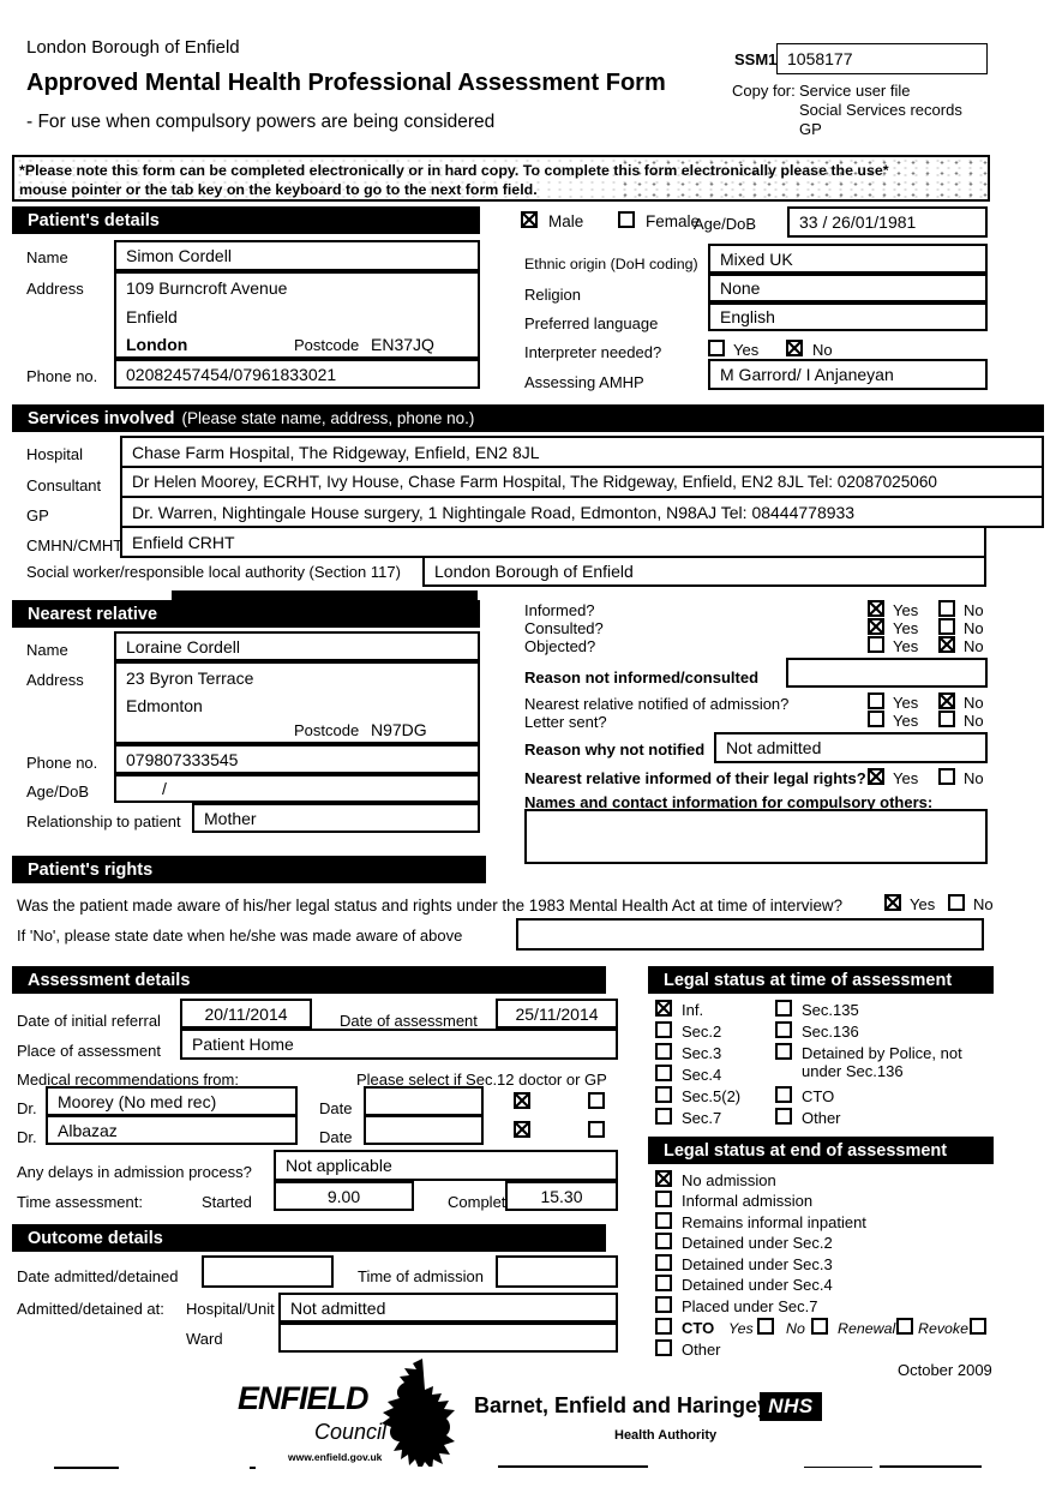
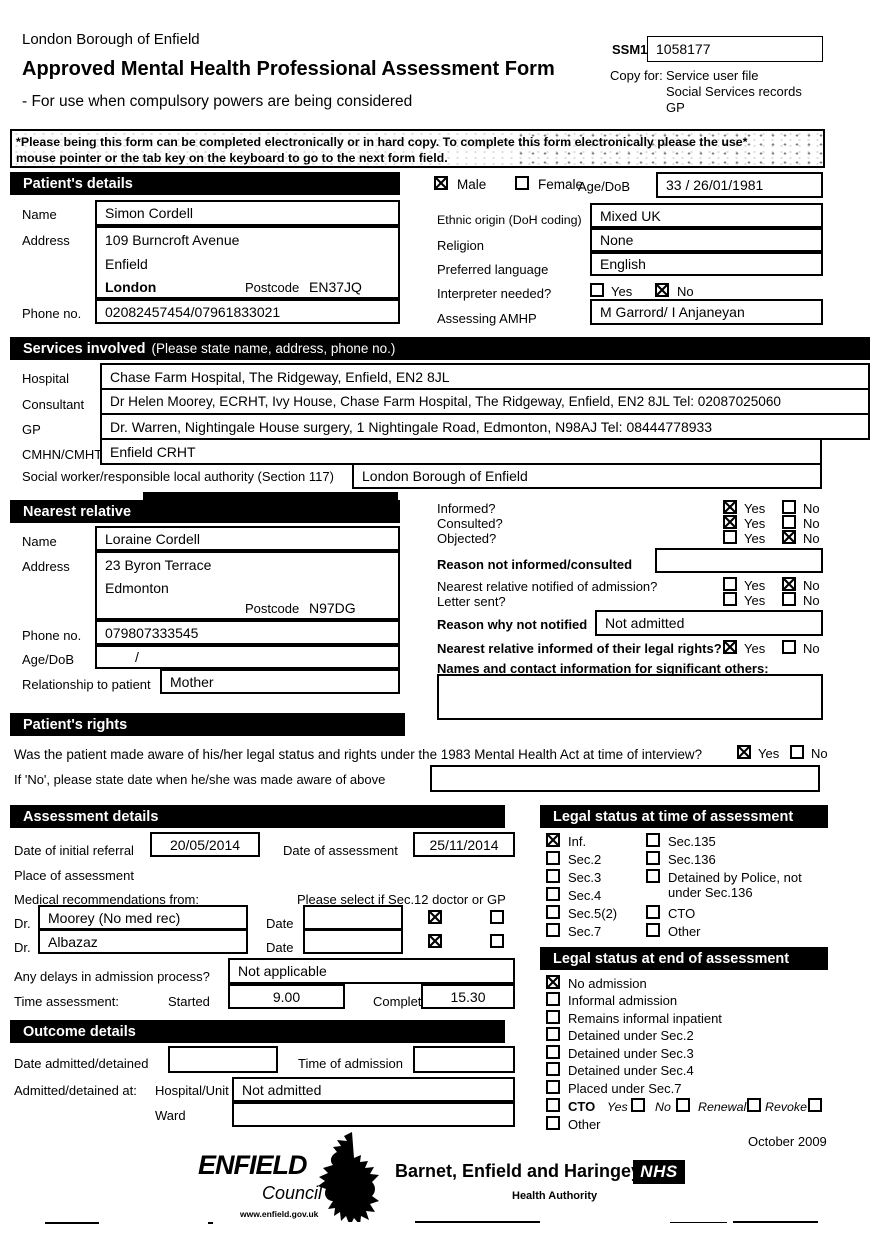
  London Borough of Enfield
  SSM1
  1058177
  Approved Mental Health Professional Assessment Form
  Copy for:
  Service user file
  Social Services records
  GP
  - For use when compulsory powers are being considered
- *Please note this form can be completed electronically or in hard copy. To complete this form electronically please the use*
+ *Please being this form can be completed electronically or in hard copy. To complete this form electronically please the use*
  mouse pointer or the tab key on the keyboard to go to the next form field.
  Patient's details
  Male
  Female
  Age/DoB
  33 / 26/01/1981
  Name
  Simon Cordell
  Address
  109 Burncroft Avenue
  Enfield
  London
  Postcode
  EN37JQ
  Phone no.
  02082457454/07961833021
  Ethnic origin (DoH coding)
  Mixed UK
  Religion
  None
  Preferred language
  English
  Interpreter needed?
  Yes
  No
  Assessing AMHP
  M Garrord/ I Anjaneyan
  Services involved
  (Please state name, address, phone no.)
  Hospital
  Chase Farm Hospital, The Ridgeway, Enfield, EN2 8JL
  Consultant
  Dr Helen Moorey, ECRHT, Ivy House, Chase Farm Hospital, The Ridgeway, Enfield, EN2 8JL Tel: 02087025060
  GP
  Dr. Warren, Nightingale House surgery, 1 Nightingale Road, Edmonton, N98AJ Tel: 08444778933
  CMHN/CMHT
  Enfield CRHT
  Social worker/responsible local authority (Section 117)
  London Borough of Enfield
  Nearest relative
  Name
  Loraine Cordell
  Address
  23 Byron Terrace
  Edmonton
  Postcode
  N97DG
  Phone no.
  079807333545
  Age/DoB
  /
  Relationship to patient
  Mother
  Informed?
  Yes
  No
  Consulted?
  Yes
  No
  Objected?
  Yes
  No
  Reason not informed/consulted
  Nearest relative notified of admission?
  Yes
  No
  Letter sent?
  Yes
  No
  Reason why not notified
  Not admitted
  Nearest relative informed of their legal rights?
  Yes
  No
- Names and contact information for compulsory others:
+ Names and contact information for significant others:
  Patient's rights
  Was the patient made aware of his/her legal status and rights under the 1983 Mental Health Act at time of interview?
  Yes
  No
  If 'No', please state date when he/she was made aware of above
  Assessment details
  Date of initial referral
- 20/11/2014
+ 20/05/2014
  Date of assessment
  25/11/2014
  Place of assessment
- Patient Home
  Medical recommendations from:
  Please select if Sec.12 doctor or GP
  Dr.
  Moorey (No med rec)
  Date
  Dr.
  Albazaz
  Date
  Any delays in admission process?
  Not applicable
  Time assessment:
  Started
  9.00
  Complet
  15.30
  Legal status at time of assessment
  Inf.
  Sec.2
  Sec.3
  Sec.4
  Sec.5(2)
  Sec.7
  Sec.135
  Sec.136
  Detained by Police, not under Sec.136
  CTO
  Other
  Legal status at end of assessment
  No admission
  Informal admission
  Remains informal inpatient
  Detained under Sec.2
  Detained under Sec.3
  Detained under Sec.4
  Placed under Sec.7
  CTO
  Yes
  No
  Renewal
  Revoke
  Other
  October 2009
  Outcome details
  Date admitted/detained
  Time of admission
  Admitted/detained at:
  Hospital/Unit
  Not admitted
  Ward
  ENFIELD
  Council
  www.enfield.gov.uk
  Barnet, Enfield and Haringe
  NHS
  Health Authority
